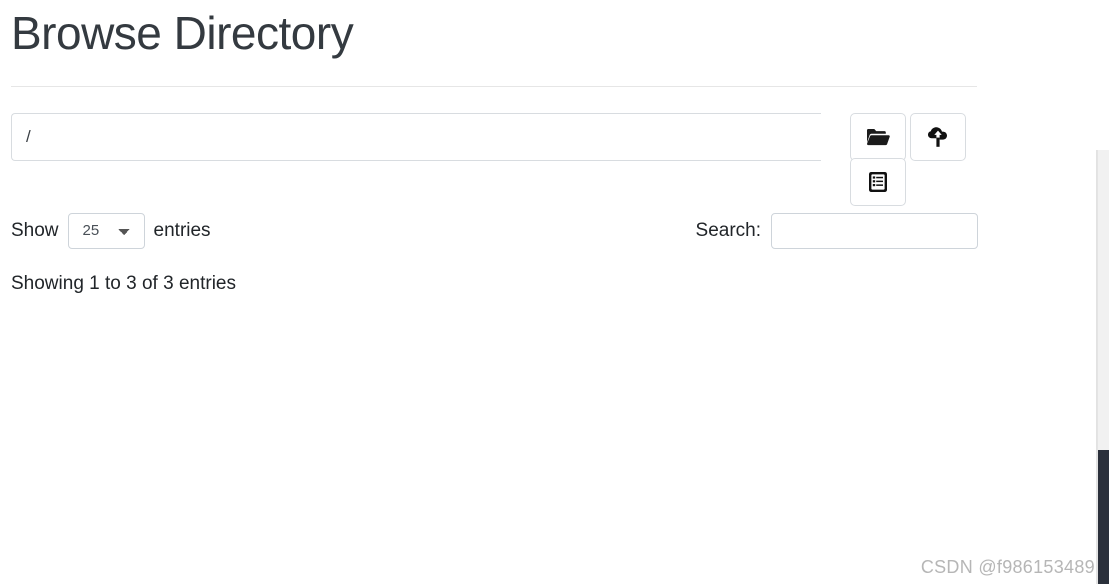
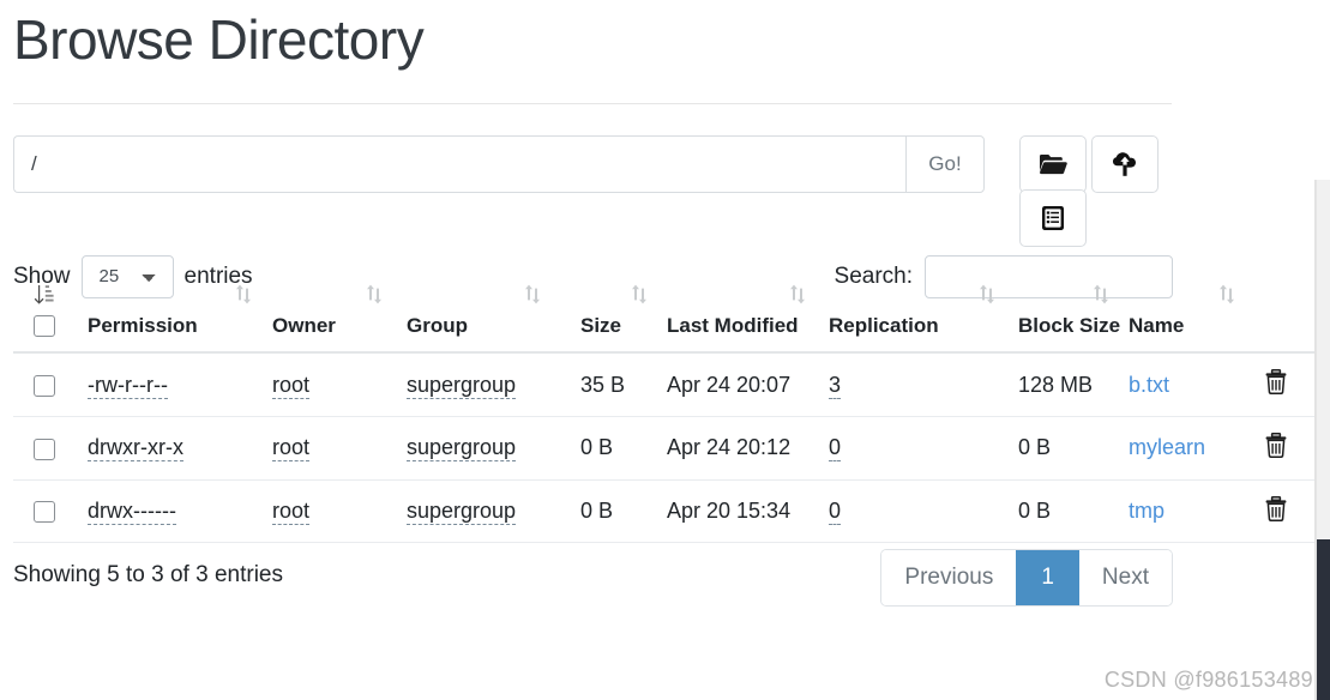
  Browse Directory
  /
+ Go!
  Show
  25
  entries
  Search:
+ 	Permission	Owner	Group	Size	Last Modified	Replication	Block Size	Name
+ 	-rw-r--r--	root	supergroup	35 B	Apr 24 20:07	3	128 MB	b.txt
+ 	drwxr-xr-x	root	supergroup	0 B	Apr 24 20:12	0	0 B	mylearn
+ 	drwx------	root	supergroup	0 B	Apr 20 15:34	0	0 B	tmp
- Showing 1 to 3 of 3 entries
+ Showing 5 to 3 of 3 entries
+ Previous
+ 1
+ Next
  CSDN @f986153489
